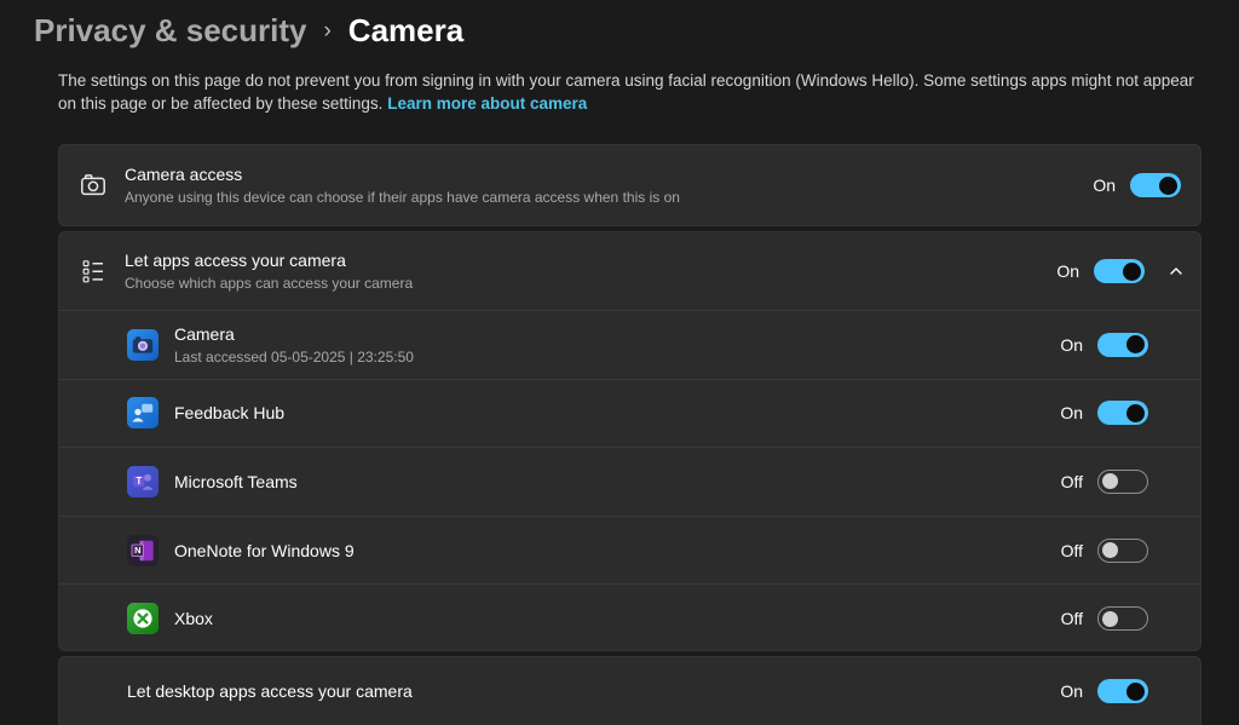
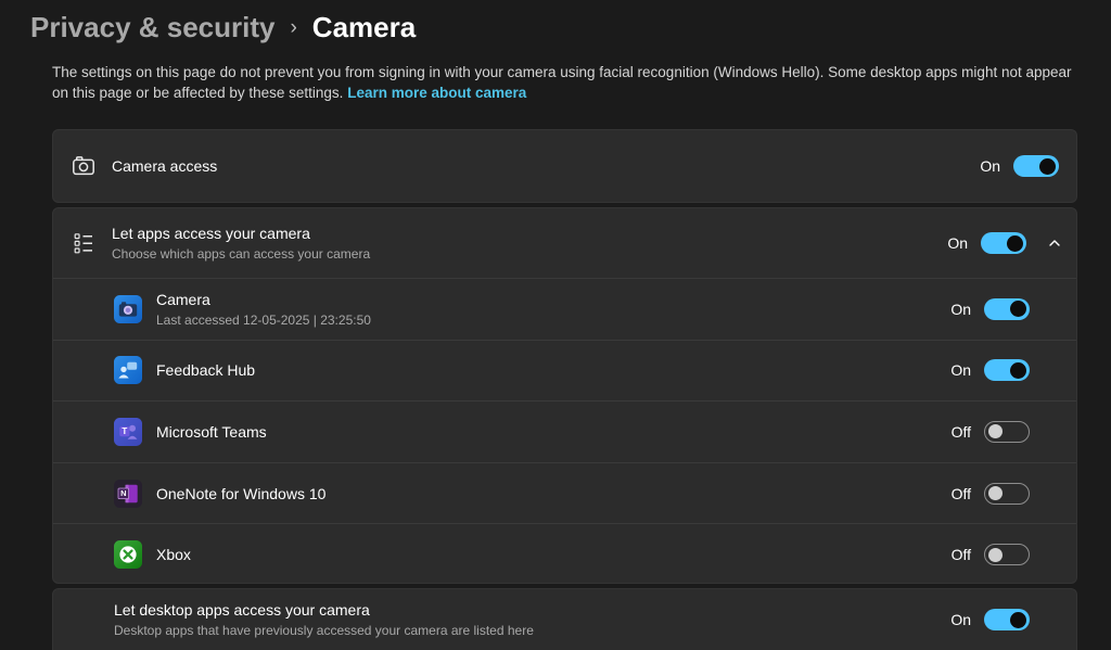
  Privacy & security
  ›
  Camera
- The settings on this page do not prevent you from signing in with your camera using facial recognition (Windows Hello). Some settings apps might not appear on this page or be affected by these settings. Learn more about camera
+ The settings on this page do not prevent you from signing in with your camera using facial recognition (Windows Hello). Some desktop apps might not appear on this page or be affected by these settings. Learn more about camera
  Camera access
- Anyone using this device can choose if their apps have camera access when this is on
  On
  Let apps access your camera
  Choose which apps can access your camera
  On
  Camera
- Last accessed 05-05-2025 | 23:25:50
+ Last accessed 12-05-2025 | 23:25:50
  On
  Feedback Hub
  On
  T
  Microsoft Teams
  Off
  N
- OneNote for Windows 9
+ OneNote for Windows 10
  Off
  Xbox
  Off
  Let desktop apps access your camera
+ Desktop apps that have previously accessed your camera are listed here
  On
